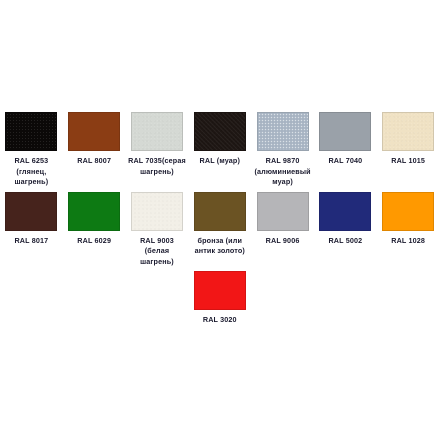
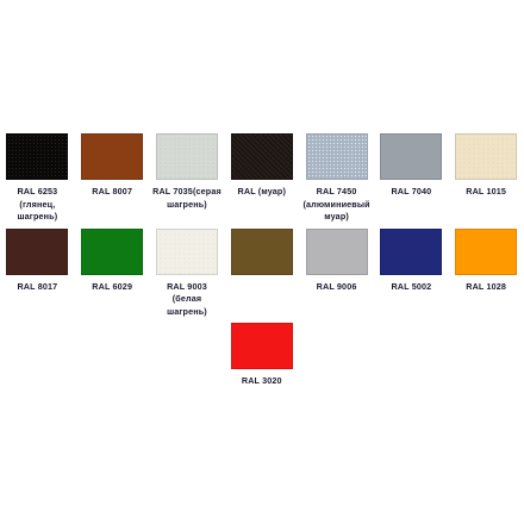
  RAL 6253 (глянец, шагрень)
  RAL 8007
  RAL 7035(серая шагрень)
  RAL (муар)
- RAL 9870 (алюминиевый муар)
+ RAL 7450 (алюминиевый муар)
  RAL 7040
  RAL 1015
  RAL 8017
  RAL 6029
  RAL 9003 (белая шагрень)
- бронза (или антик золото)
  RAL 9006
  RAL 5002
  RAL 1028
  RAL 3020
